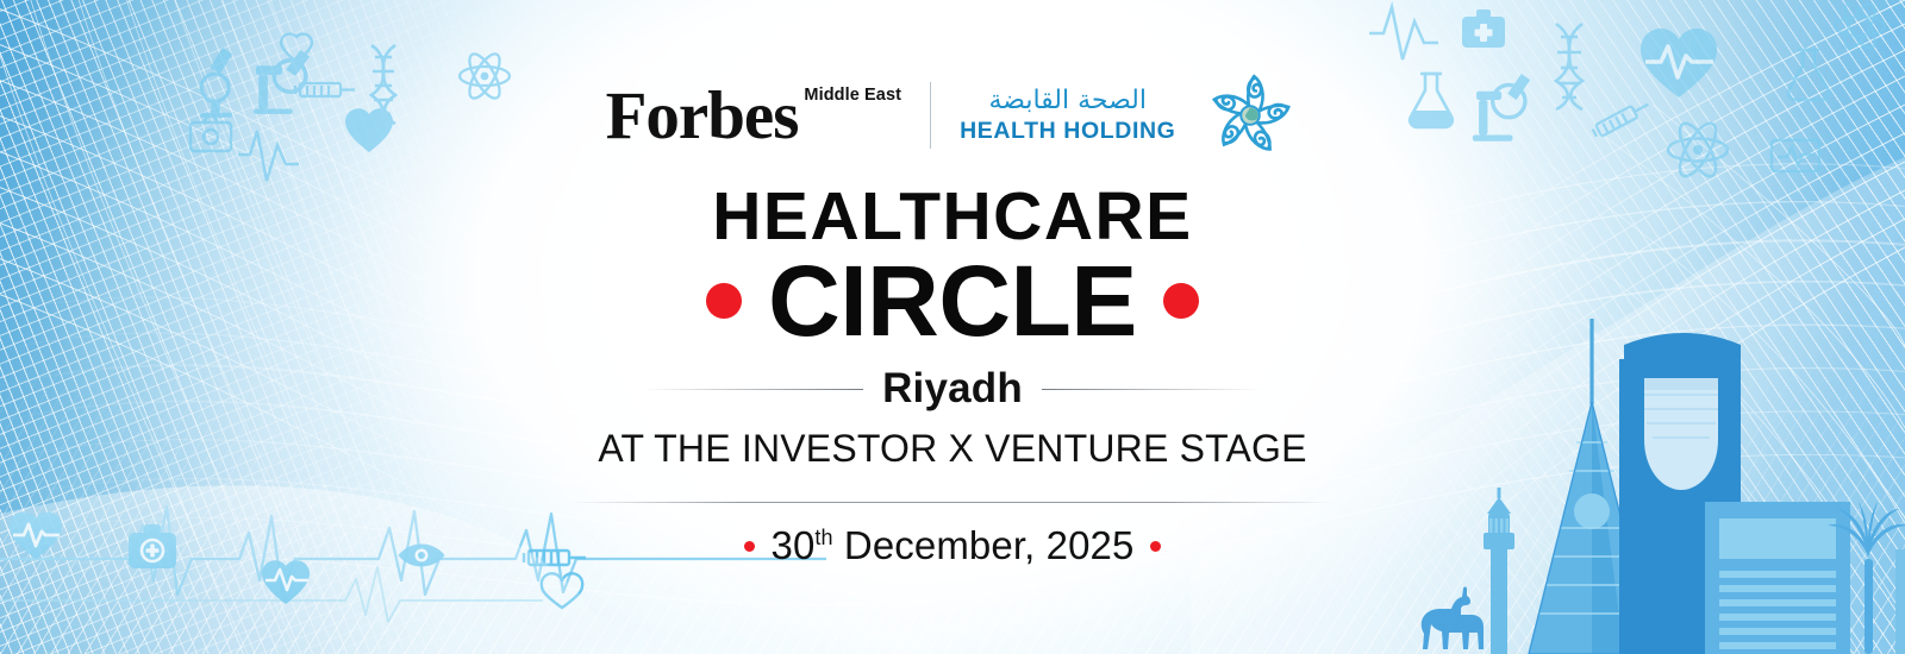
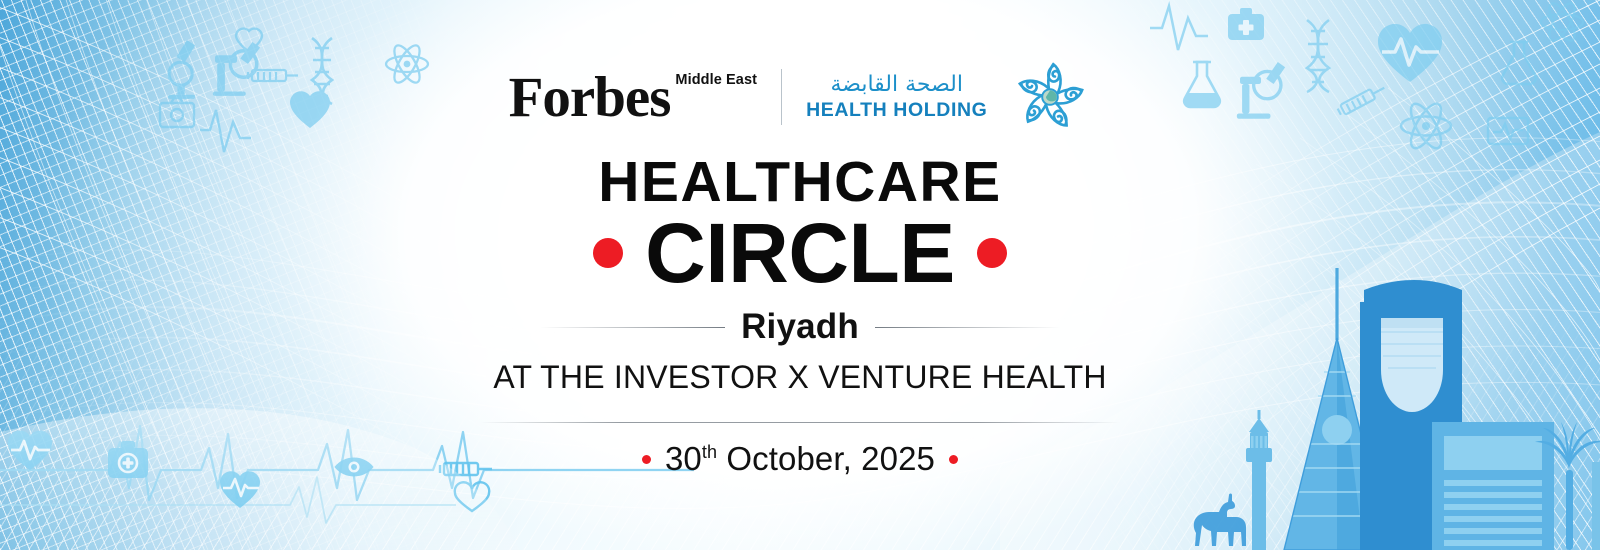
  Forbes
  Middle East
  الصحة القابضة
  HEALTH HOLDING
  HEALTHCARE
  CIRCLE
  Riyadh
- AT THE INVESTOR X VENTURE STAGE
+ AT THE INVESTOR X VENTURE HEALTH
- 30th December, 2025
+ 30th October, 2025
